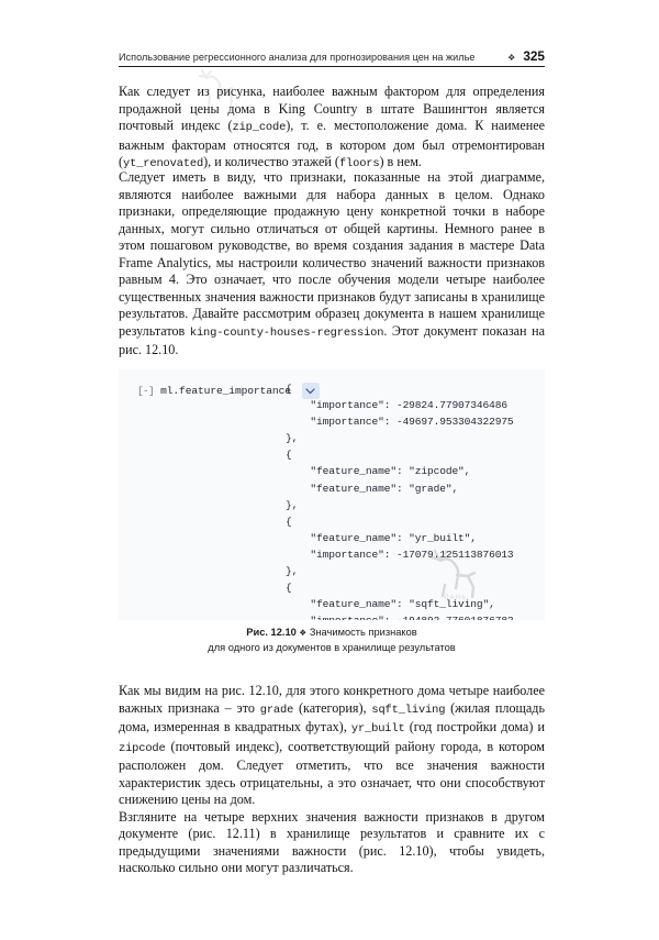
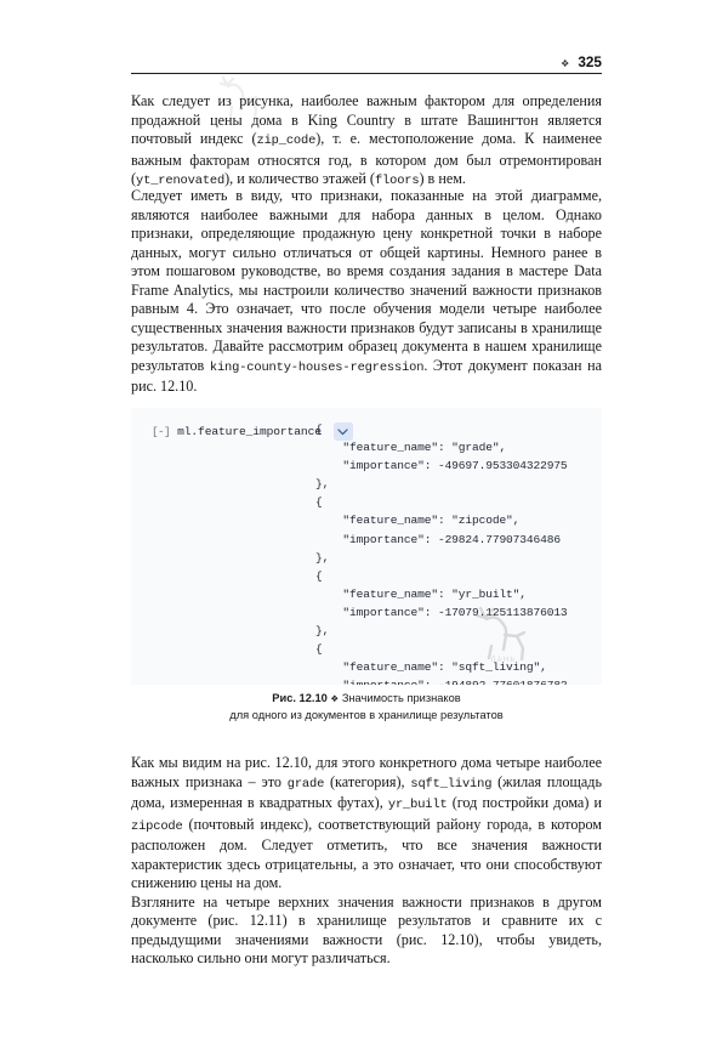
- Использование регрессионного анализа для прогнозирования цен на жилье
  ❖
  325
  Как следует из рисунка, наиболее важным фактором для определения продажной цены дома в King Country в штате Вашингтон является почтовый индекс (zip_code), т. е. местоположение дома. К наименее важным факторам относятся год, в котором дом был отремонтирован (yt_renovated), и количество этажей (floors) в нем.
  Следует иметь в виду, что признаки, показанные на этой диаграмме, являются наиболее важными для набора данных в целом. Однако признаки, определяющие продажную цену конкретной точки в наборе данных, могут сильно отличаться от общей картины. Немного ранее в этом пошаговом руководстве, во время создания задания в мастере Data Frame Analytics, мы настроили количество значений важности признаков равным 4. Это означает, что после обучения модели четыре наиболее существенных значения важности признаков будут записаны в хранилище результатов. Давайте рассмотрим образец документа в нашем хранилище результатов king-county-houses-regression. Этот документ показан на рис. 12.10.
  [-]
  ml.feature_importance
  {
- "importance": -29824.77907346486
+ "feature_name": "grade",
  "importance": -49697.953304322975
  },
  {
  "feature_name": "zipcode",
- "feature_name": "grade",
+ "importance": -29824.77907346486
  },
  {
  "feature_name": "yr_built",
  "importance": -17079.125113876013
  },
  {
  "feature_name": "sqft_living",
  Рис. 12.10 ❖ Значимость признаков
  для одного из документов в хранилище результатов
  Как мы видим на рис. 12.10, для этого конкретного дома четыре наиболее важных признака – это grade (категория), sqft_living (жилая площадь дома, измеренная в квадратных футах), yr_built (год постройки дома) и zipcode (почтовый индекс), соответствующий району города, в котором расположен дом. Следует отметить, что все значения важности характеристик здесь отрицательны, а это означает, что они способствуют снижению цены на дом.
  Взгляните на четыре верхних значения важности признаков в другом документе (рис. 12.11) в хранилище результатов и сравните их с предыдущими значениями важности (рис. 12.10), чтобы увидеть, насколько сильно они могут различаться.
